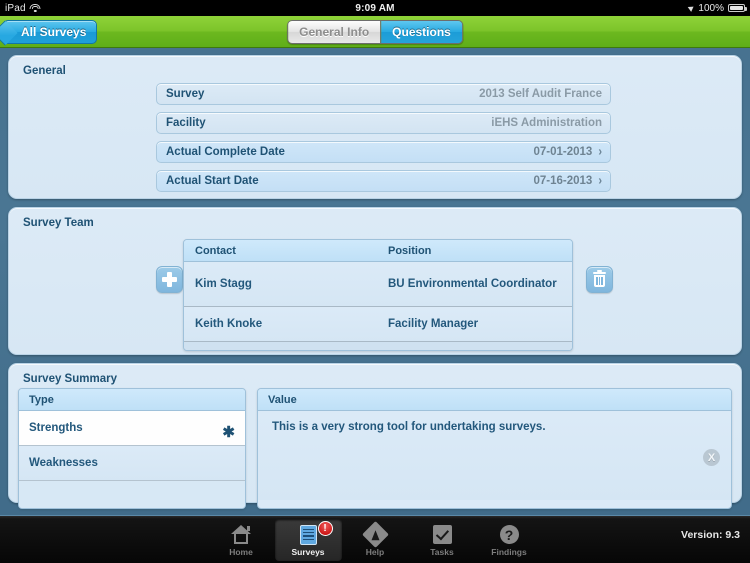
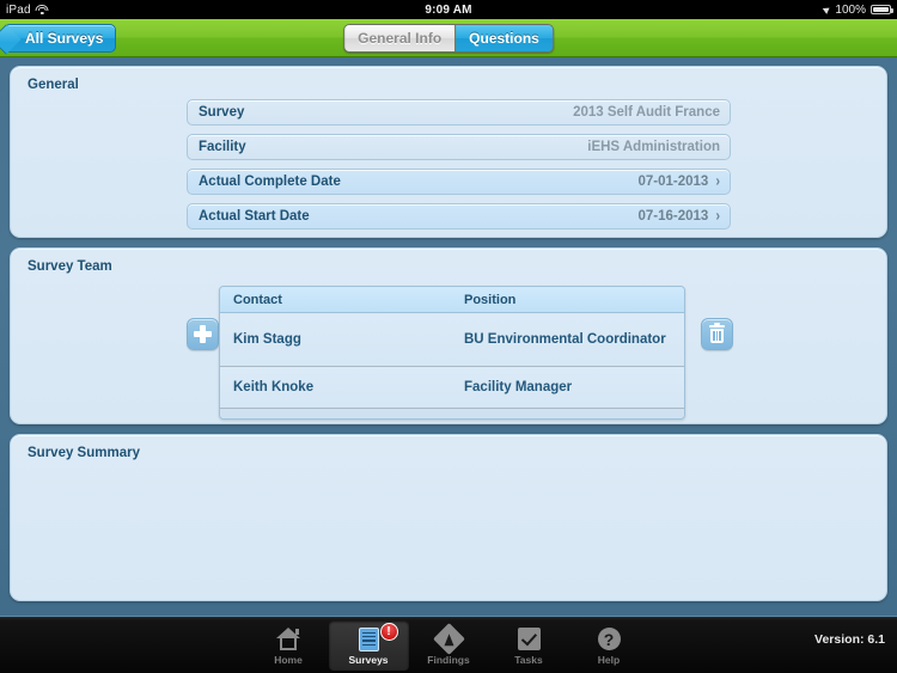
  iPad
  9:09 AM
  100%
  All Surveys
  General Info
  Questions
  General
  Survey
  2013 Self Audit France
  Facility
  iEHS Administration
  Actual Complete Date
  07-01-2013
  ›
  Actual Start Date
  07-16-2013
  ›
  Survey Team
  Contact
  Position
  Kim Stagg
  BU Environmental Coordinator
  Keith Knoke
  Facility Manager
  Survey Summary
- Type
- Strengths
- ✱
- Weaknesses
- Value
- This is a very strong tool for undertaking surveys.
- X
  Home
  !
  Surveys
- Help
+ Findings
  Tasks
  ?
- Findings
+ Help
- Version: 9.3
+ Version: 6.1
